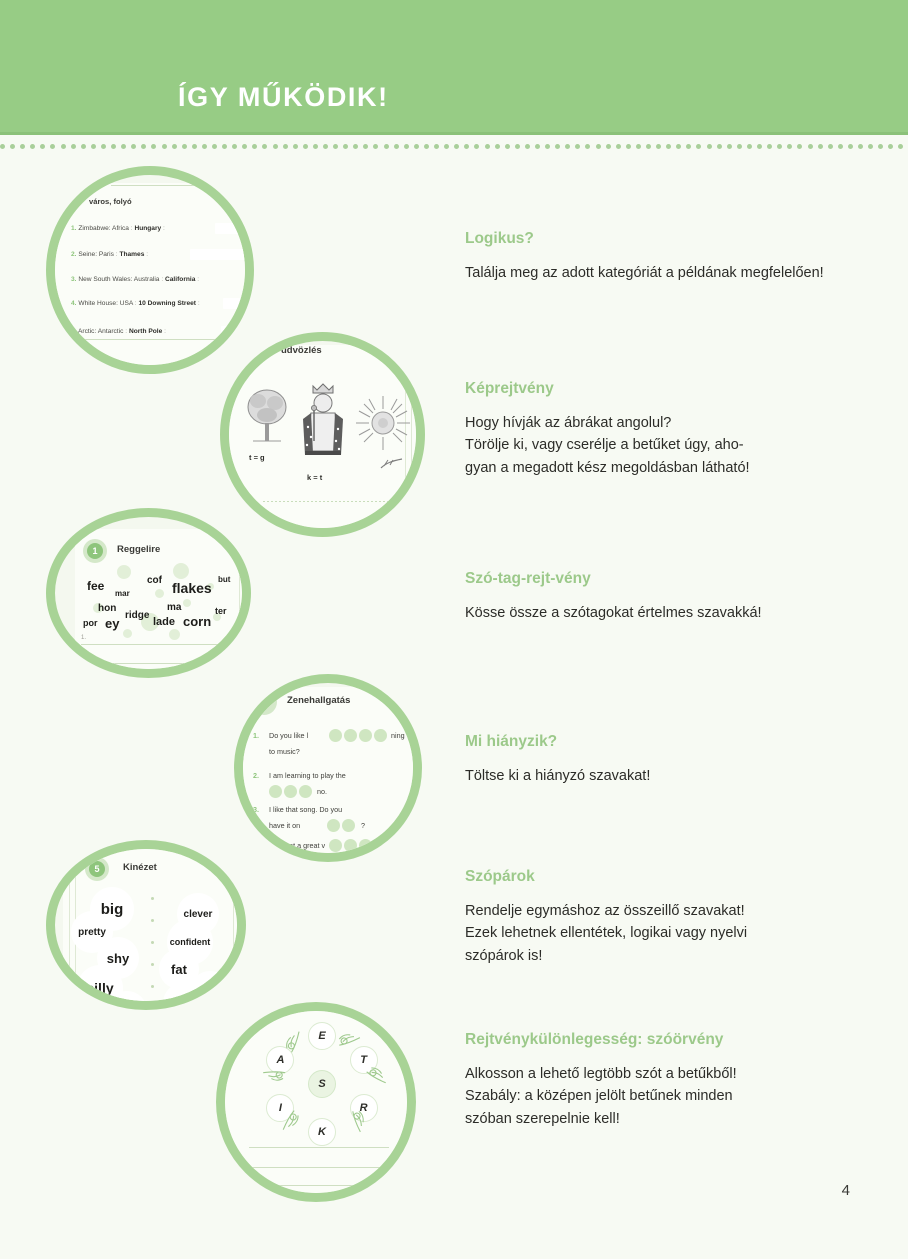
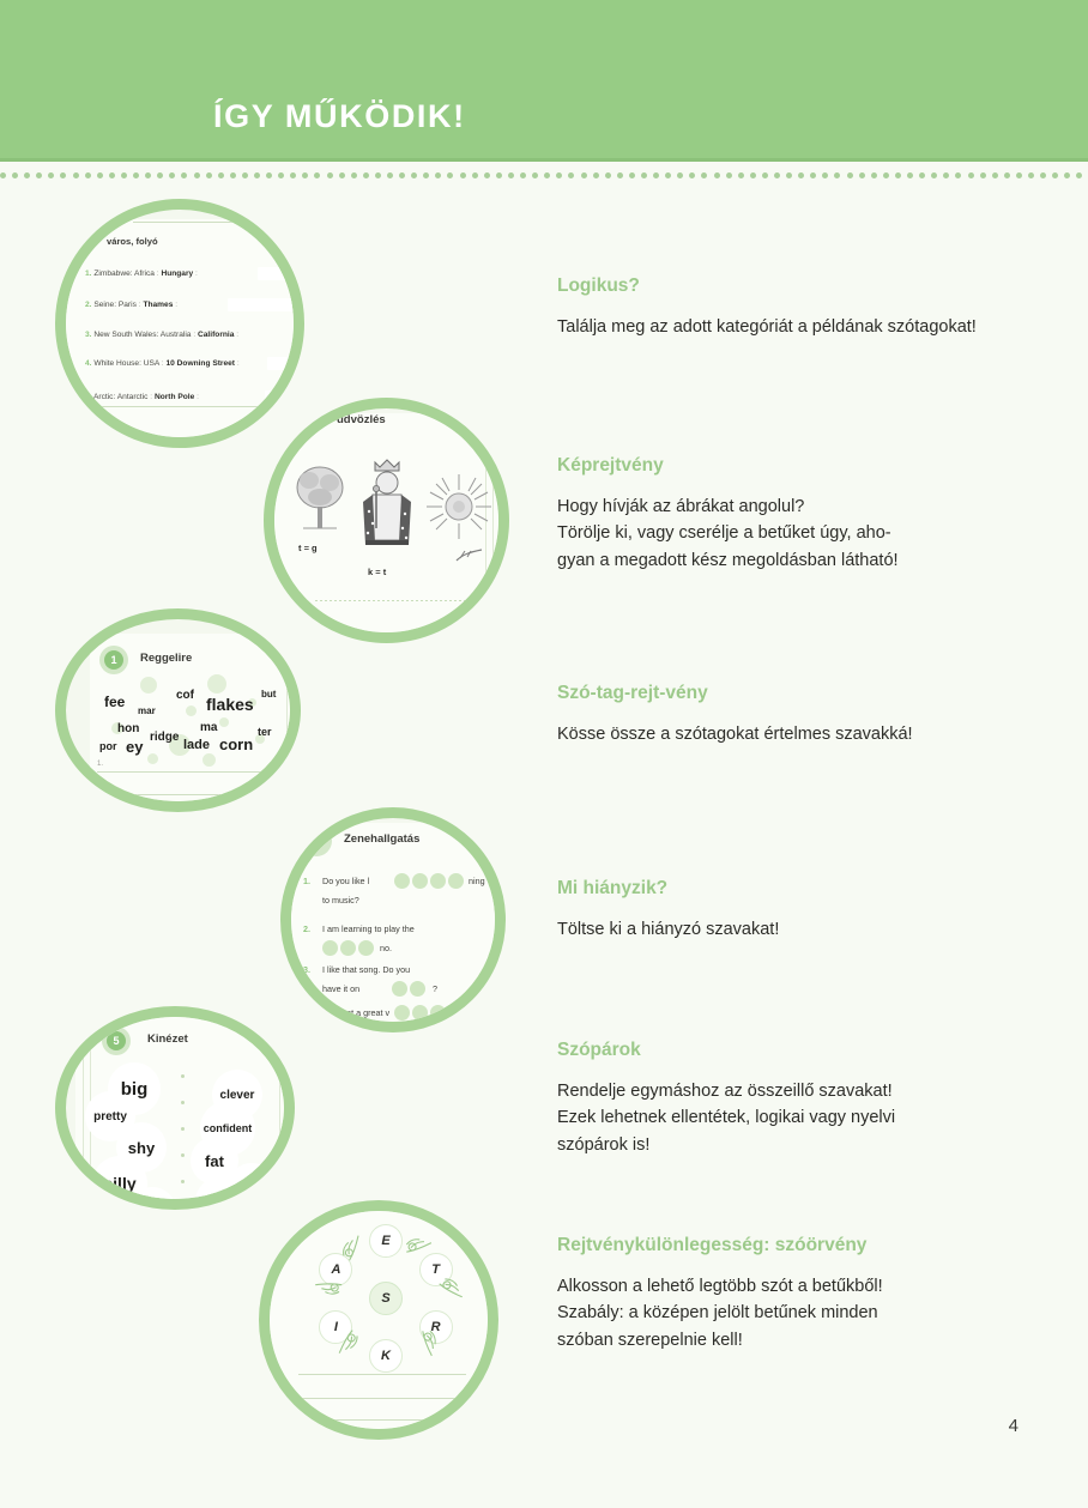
  ÍGY MŰKÖDIK!
  város, folyó
  üdvözlés
  t = g
  k = t
  1
  Reggelire
  fee
  mar
  cof
  flakes
  but
  hon
  ridge
  ma
  ter
  por
  ey
  lade
  corn
  Zenehallgatás
  1.
  Do you like l
  ning
  to music?
  2.
  I am learning to play the
  no.
  3.
  I like that song. Do you
  ?
  have it on
  He's got a great v
  e.
  5
  Kinézet
  big
  pretty
  shy
  silly
  clever
  confident
  fat
  old
  E
  T
  R
  K
  I
  A
  S
  Logikus?
- Találja meg az adott kategóriát a példának megfelelően!
+ Találja meg az adott kategóriát a példának szótagokat!
  Képrejtvény
  Hogy hívják az ábrákat angolul?
  Törölje ki, vagy cserélje a betűket úgy, aho-
  gyan a megadott kész megoldásban látható!
  Szó-tag-rejt-vény
  Kösse össze a szótagokat értelmes szavakká!
  Mi hiányzik?
  Töltse ki a hiányzó szavakat!
  Szópárok
  Rendelje egymáshoz az összeillő szavakat!
  Ezek lehetnek ellentétek, logikai vagy nyelvi
  szópárok is!
  Rejtvénykülönlegesség: szóörvény
  Alkosson a lehető legtöbb szót a betűkből!
  Szabály: a középen jelölt betűnek minden
  szóban szerepelnie kell!
  4
